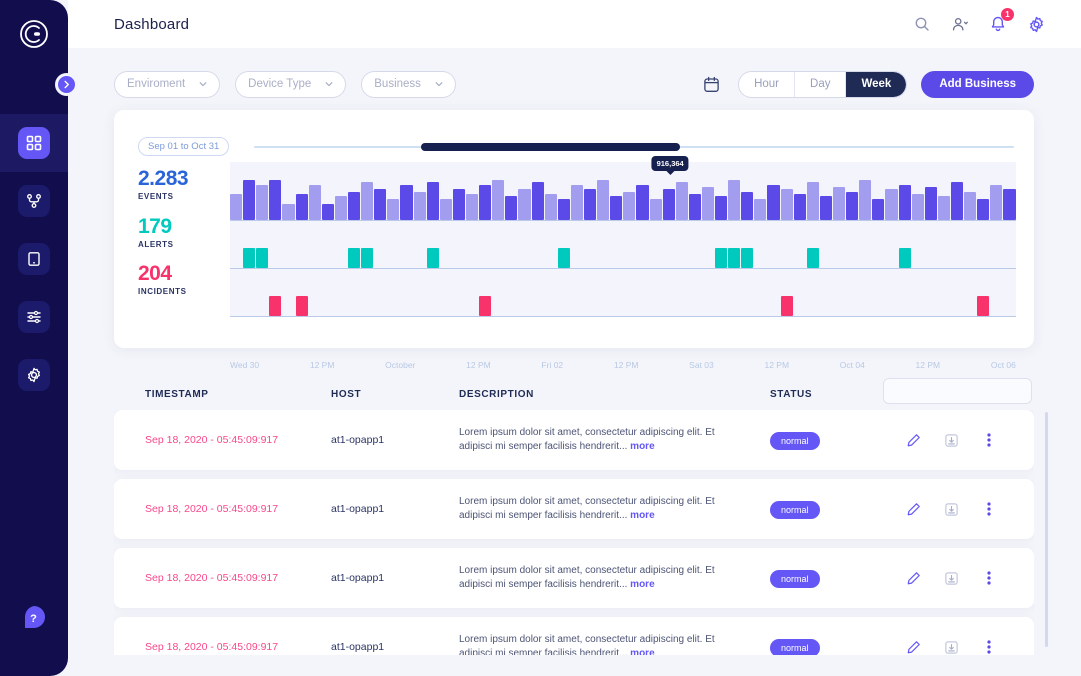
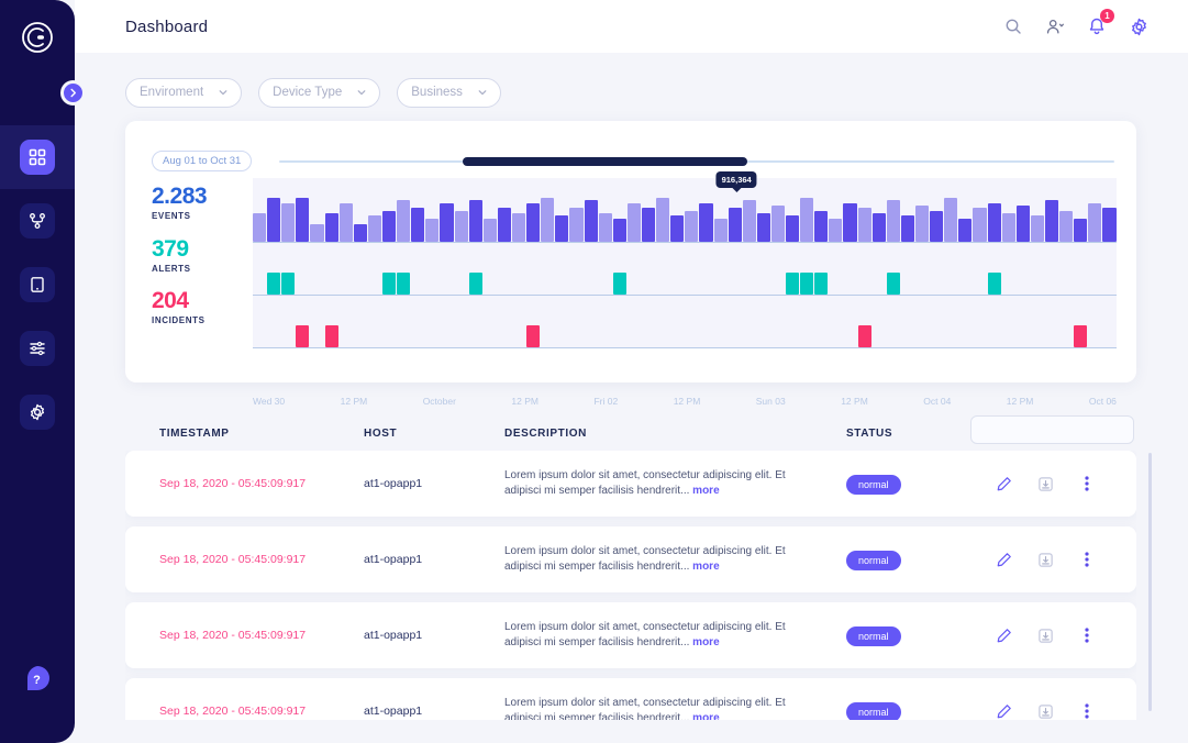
  ?
  Dashboard
  1
  Enviroment
  Device Type
  Business
- Hour
- Day
- Week
- Add Business
- Sep 01 to Oct 31
+ Aug 01 to Oct 31
  2.283
  EVENTS
- 179
+ 379
  ALERTS
  204
  INCIDENTS
  916,364
  Wed 30
  12 PM
  October
  12 PM
  Fri 02
  12 PM
- Sat 03
+ Sun 03
  12 PM
  Oct 04
  12 PM
  Oct 06
  TIMESTAMP
  HOST
  DESCRIPTION
  STATUS
  Sep 18, 2020 - 05:45:09:917
  at1-opapp1
  Lorem ipsum dolor sit amet, consectetur adipiscing elit. Et adipisci mi semper facilisis hendrerit... more
  normal
  Sep 18, 2020 - 05:45:09:917
  at1-opapp1
  Lorem ipsum dolor sit amet, consectetur adipiscing elit. Et adipisci mi semper facilisis hendrerit... more
  normal
  Sep 18, 2020 - 05:45:09:917
  at1-opapp1
  Lorem ipsum dolor sit amet, consectetur adipiscing elit. Et adipisci mi semper facilisis hendrerit... more
  normal
  Sep 18, 2020 - 05:45:09:917
  at1-opapp1
  Lorem ipsum dolor sit amet, consectetur adipiscing elit. Et adipisci mi semper facilisis hendrerit... more
  normal
